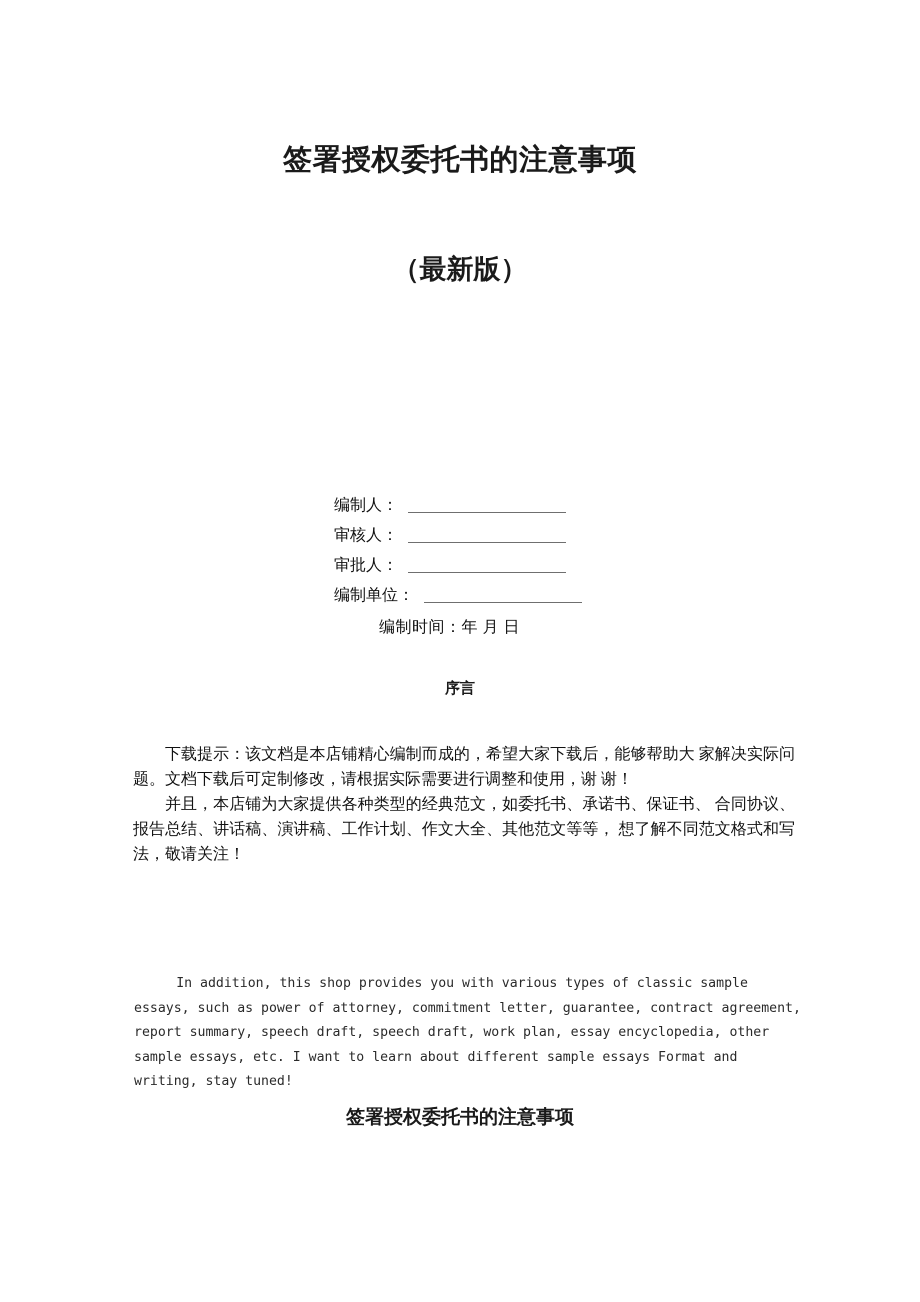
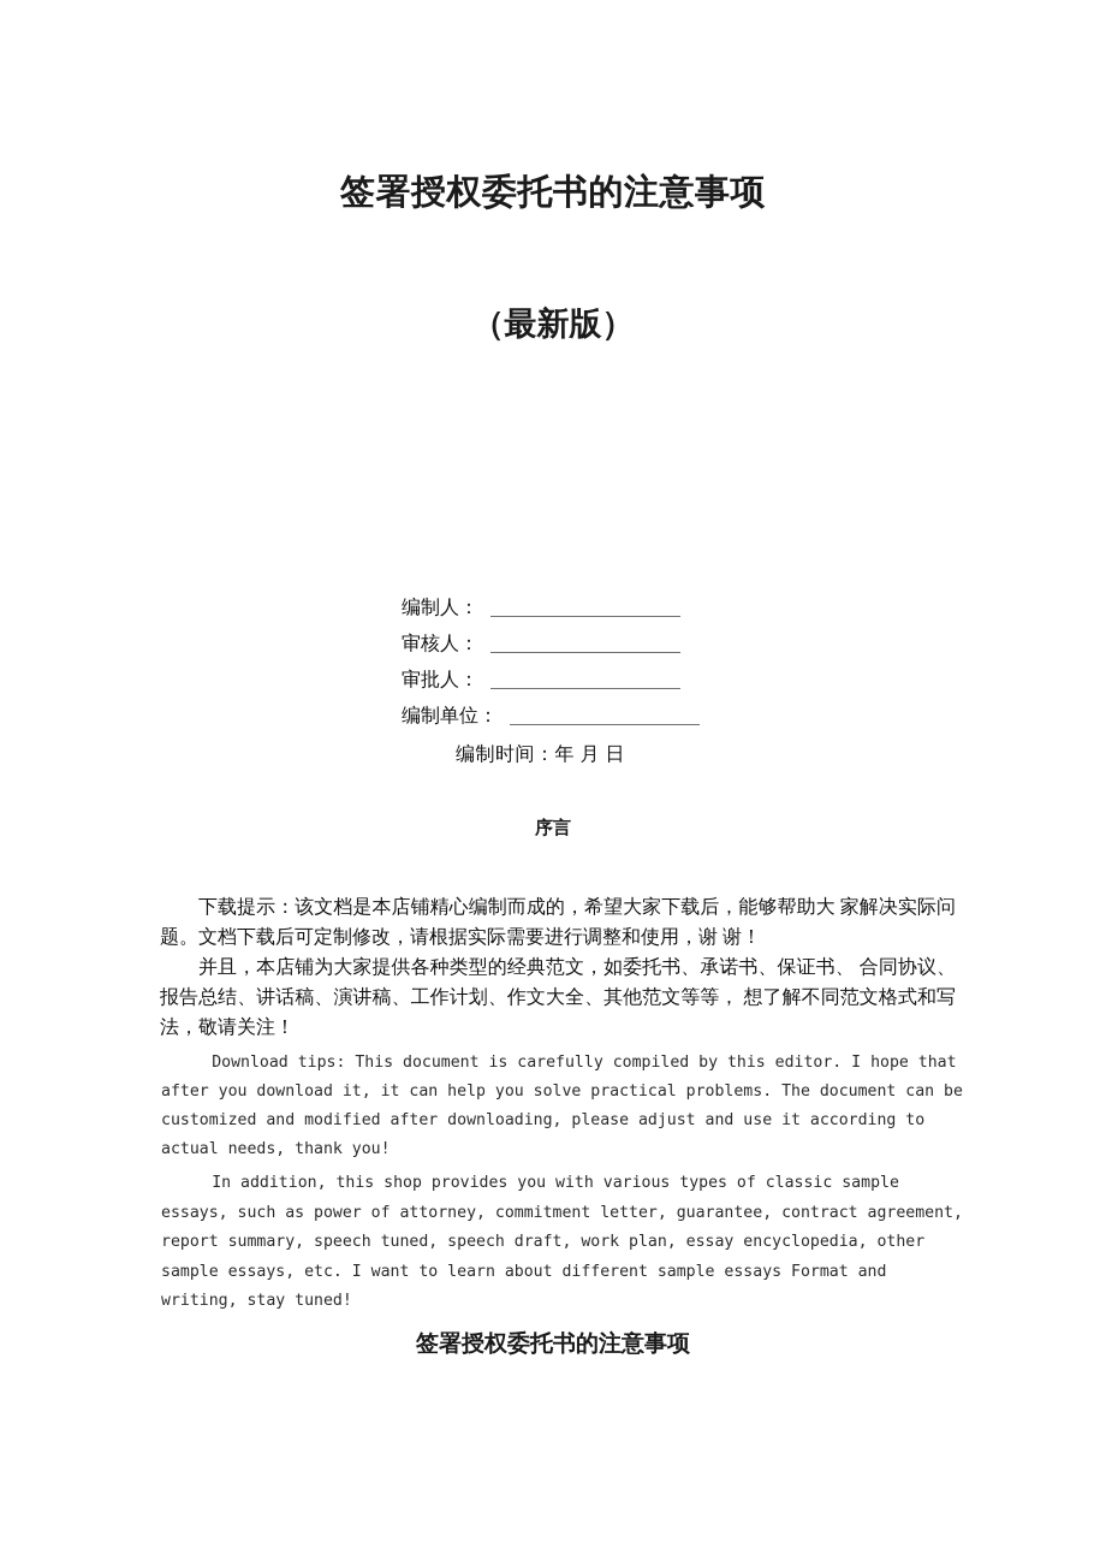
  签署授权委托书的注意事项
  （最新版）
  编制人：
  审核人：
  审批人：
  编制单位：
  编制时间：年 月 日
  序言
  下载提示：该文档是本店铺精心编制而成的，希望大家下载后，能够帮助大 家解决实际问题。文档下载后可定制修改，请根据实际需要进行调整和使用，谢 谢！
  并且，本店铺为大家提供各种类型的经典范文，如委托书、承诺书、保证书、 合同协议、报告总结、讲话稿、演讲稿、工作计划、作文大全、其他范文等等， 想了解不同范文格式和写法，敬请关注！
+ Download tips: This document is carefully compiled by this editor. I hope that after you download it, it can help you solve practical problems. The document can be customized and modified after downloading, please adjust and use it according to actual needs, thank you!
- In addition, this shop provides you with various types of classic sample essays, such as power of attorney, commitment letter, guarantee, contract agreement, report summary, speech draft, speech draft, work plan, essay encyclopedia, other sample essays, etc. I want to learn about different sample essays Format and writing, stay tuned!
+ In addition, this shop provides you with various types of classic sample essays, such as power of attorney, commitment letter, guarantee, contract agreement, report summary, speech tuned, speech draft, work plan, essay encyclopedia, other sample essays, etc. I want to learn about different sample essays Format and writing, stay tuned!
  签署授权委托书的注意事项
